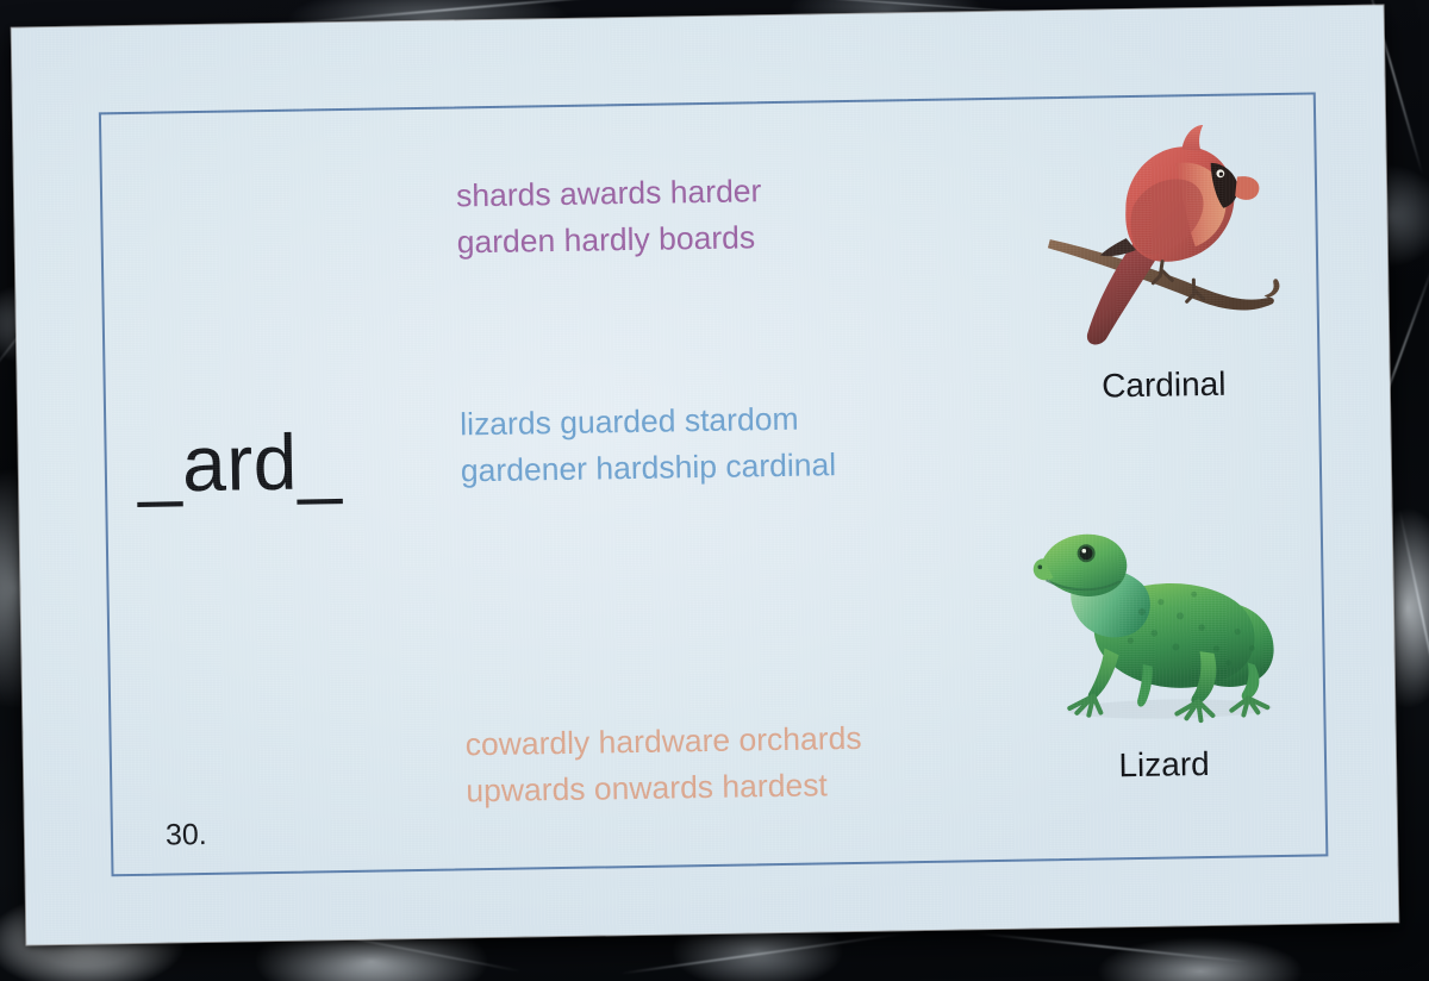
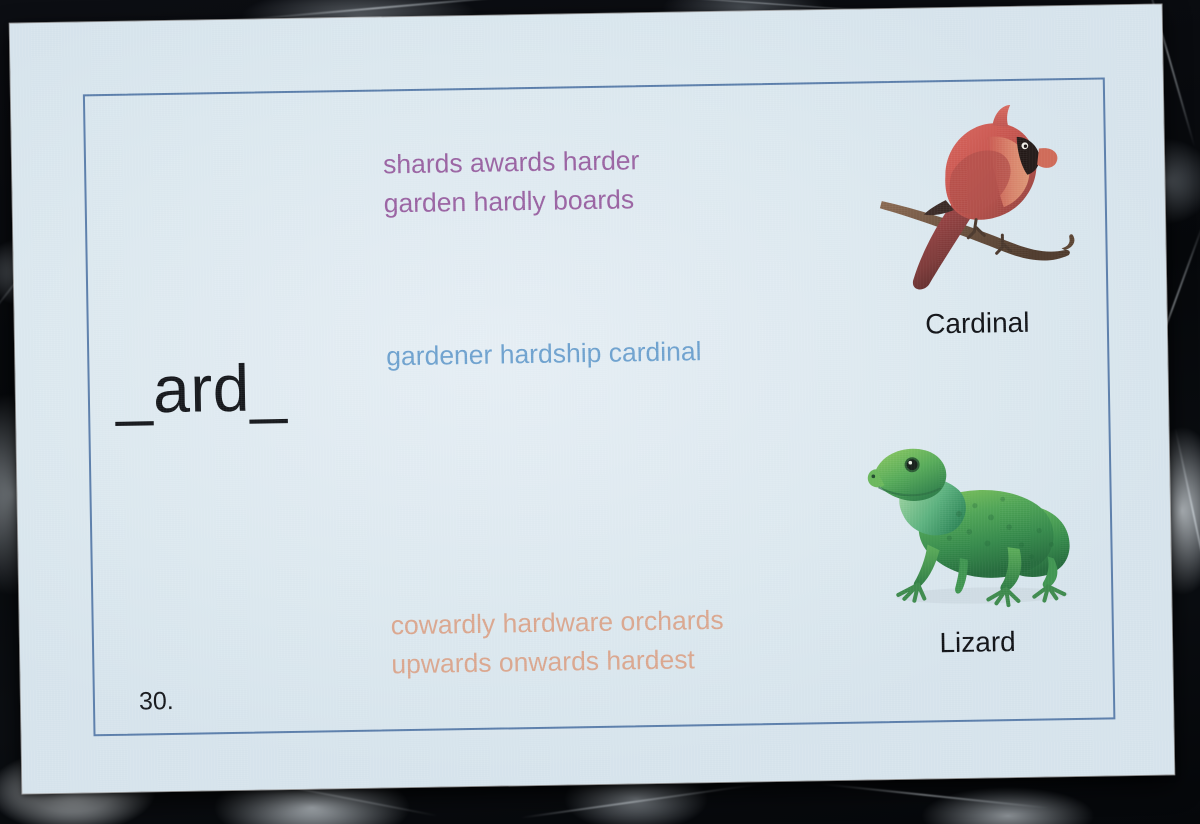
  _ard_
  shards awards harder
  garden hardly boards
- lizards guarded stardom
  gardener hardship cardinal
  cowardly hardware orchards
  upwards onwards hardest
  30.
  Cardinal
  Lizard
